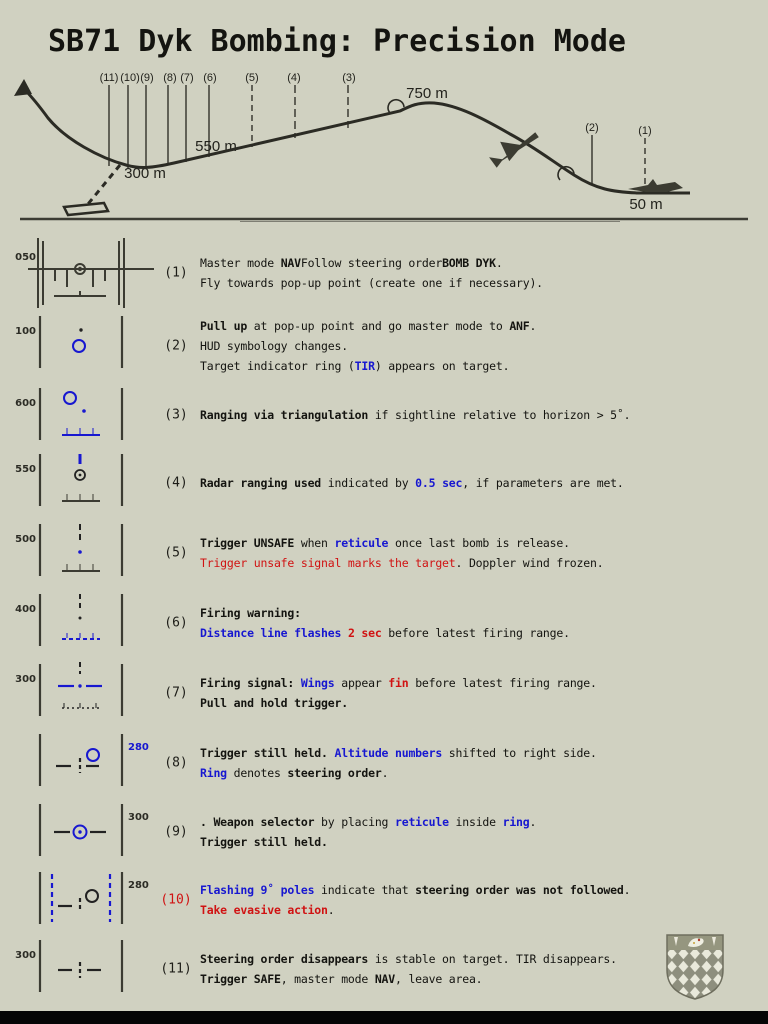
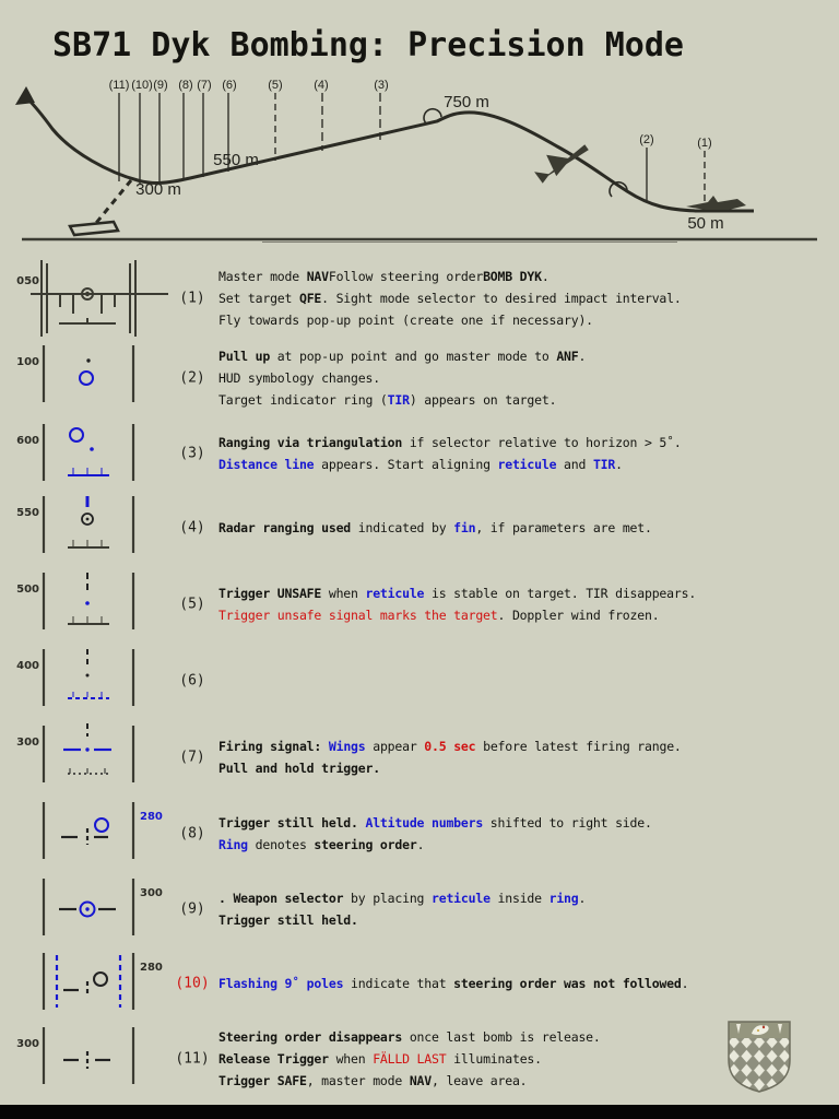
  SB71 Dyk Bombing: Precision Mode
  (11)
  (10)
  (9)
  (8)
  (7)
  (6)
  (5)
  (4)
  (3)
  (2)
  (1)
  750 m
  550 m
  300 m
  50 m
  050
  (1)
  Master mode NAVFollow steering orderBOMB DYK.
+ Set target QFE. Sight mode selector to desired impact interval.
  Fly towards pop-up point (create one if necessary).
  100
  (2)
  Pull up at pop-up point and go master mode to ANF.
  HUD symbology changes.
  Target indicator ring (TIR) appears on target.
  600
  (3)
- Ranging via triangulation if sightline relative to horizon > 5˚.
+ Ranging via triangulation if selector relative to horizon > 5˚.
+ Distance line appears. Start aligning reticule and TIR.
  550
  (4)
- Radar ranging used indicated by 0.5 sec, if parameters are met.
+ Radar ranging used indicated by fin, if parameters are met.
  500
  (5)
- Trigger UNSAFE when reticule once last bomb is release.
+ Trigger UNSAFE when reticule is stable on target. TIR disappears.
  Trigger unsafe signal marks the target. Doppler wind frozen.
  400
  (6)
- Firing warning:
- Distance line flashes 2 sec before latest firing range.
  300
  (7)
- Firing signal: Wings appear fin before latest firing range.
+ Firing signal: Wings appear 0.5 sec before latest firing range.
  Pull and hold trigger.
  280
  (8)
  Trigger still held. Altitude numbers shifted to right side.
  Ring denotes steering order.
  300
  (9)
  . Weapon selector by placing reticule inside ring.
  Trigger still held.
  280
  (10)
  Flashing 9˚ poles indicate that steering order was not followed.
- Take evasive action.
  300
  (11)
- Steering order disappears is stable on target. TIR disappears.
+ Steering order disappears once last bomb is release.
+ Release Trigger when FÄLLD LAST illuminates.
  Trigger SAFE, master mode NAV, leave area.
